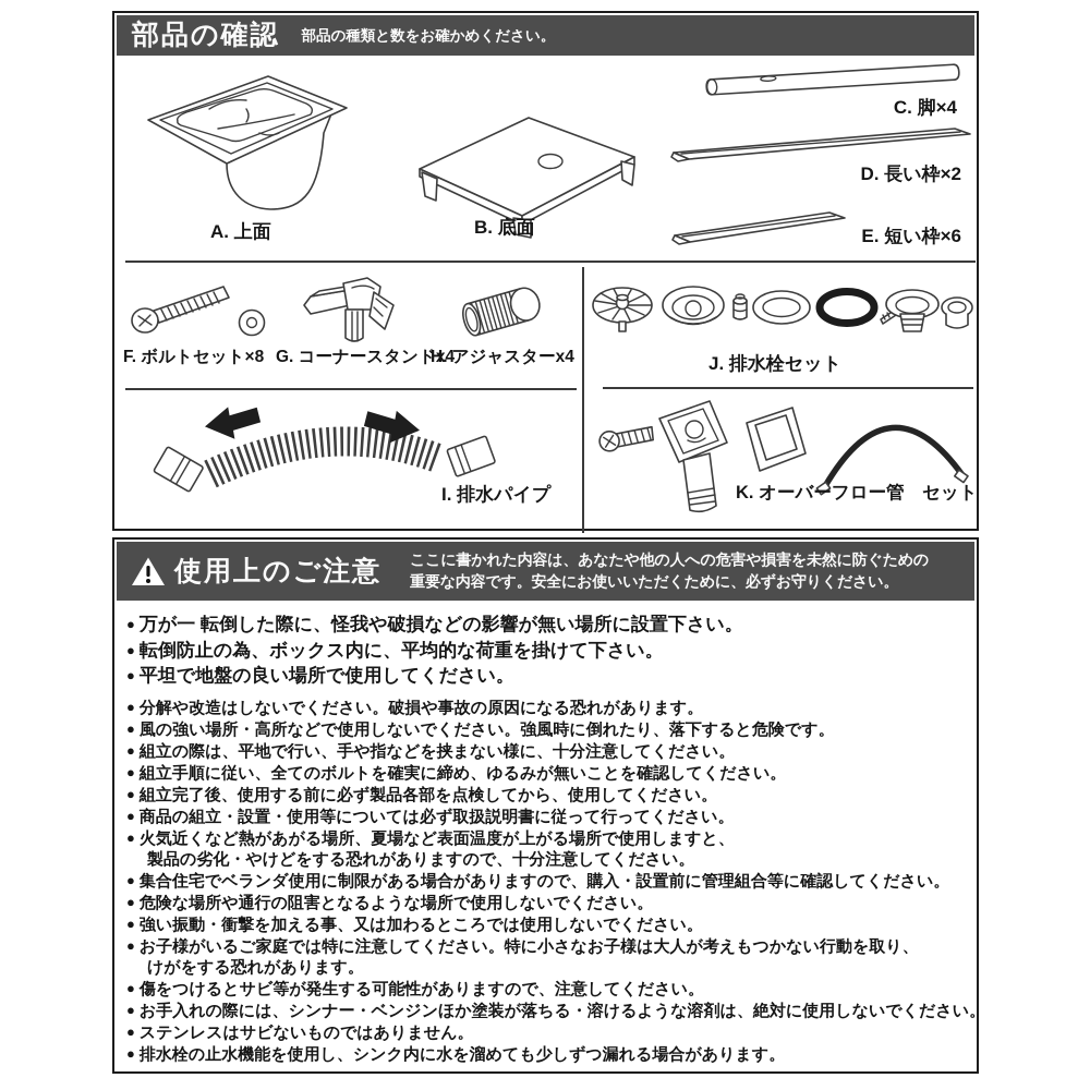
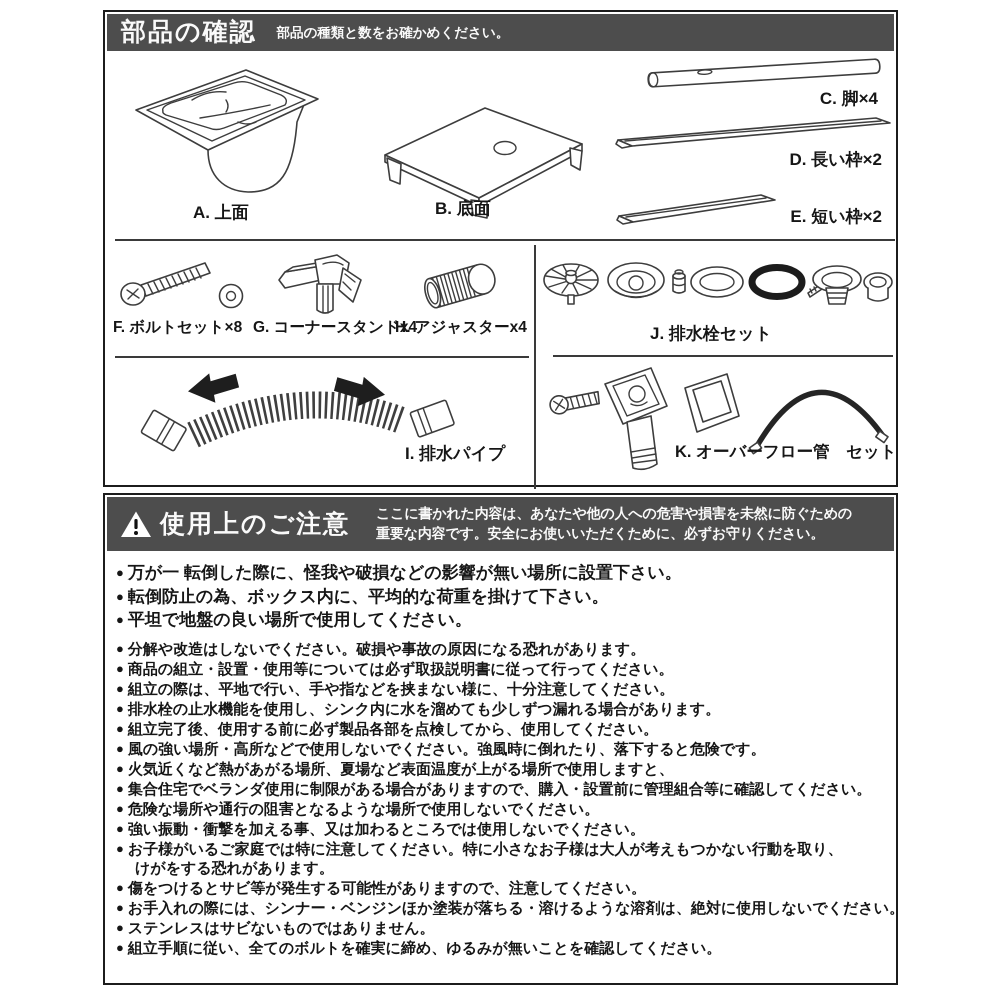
  部品の確認
  部品の種類と数をお確かめください。
  A. 上面
  B. 底面
  C. 脚×4
  D. 長い枠×2
- E. 短い枠×6
+ E. 短い枠×2
  F. ボルトセット×8
  G. コーナースタンドx4
  H. アジャスターx4
  J. 排水栓セット
  I. 排水パイプ
  K. オーバーフロー管 セット
  使用上のご注意
  ここに書かれた内容は、あなたや他の人への危害や損害を未然に防ぐための
  重要な内容です。安全にお使いいただくために、必ずお守りください。
  ● 万が一 転倒した際に、怪我や破損などの影響が無い場所に設置下さい。
  ● 転倒防止の為、ボックス内に、平均的な荷重を掛けて下さい。
  ● 平坦で地盤の良い場所で使用してください。
  ● 分解や改造はしないでください。破損や事故の原因になる恐れがあります。
- ● 風の強い場所・高所などで使用しないでください。強風時に倒れたり、落下すると危険です。
+ ● 商品の組立・設置・使用等については必ず取扱説明書に従って行ってください。
  ● 組立の際は、平地で行い、手や指などを挟まない様に、十分注意してください。
- ● 組立手順に従い、全てのボルトを確実に締め、ゆるみが無いことを確認してください。
+ ● 排水栓の止水機能を使用し、シンク内に水を溜めても少しずつ漏れる場合があります。
  ● 組立完了後、使用する前に必ず製品各部を点検してから、使用してください。
- ● 商品の組立・設置・使用等については必ず取扱説明書に従って行ってください。
+ ● 風の強い場所・高所などで使用しないでください。強風時に倒れたり、落下すると危険です。
  ● 火気近くなど熱があがる場所、夏場など表面温度が上がる場所で使用しますと、
- 製品の劣化・やけどをする恐れがありますので、十分注意してください。
  ● 集合住宅でベランダ使用に制限がある場合がありますので、購入・設置前に管理組合等に確認してください。
  ● 危険な場所や通行の阻害となるような場所で使用しないでください。
  ● 強い振動・衝撃を加える事、又は加わるところでは使用しないでください。
  ● お子様がいるご家庭では特に注意してください。特に小さなお子様は大人が考えもつかない行動を取り、
  けがをする恐れがあります。
  ● 傷をつけるとサビ等が発生する可能性がありますので、注意してください。
  ● お手入れの際には、シンナー・ベンジンほか塗装が落ちる・溶けるような溶剤は、絶対に使用しないでください。
  ● ステンレスはサビないものではありません。
- ● 排水栓の止水機能を使用し、シンク内に水を溜めても少しずつ漏れる場合があります。
+ ● 組立手順に従い、全てのボルトを確実に締め、ゆるみが無いことを確認してください。
